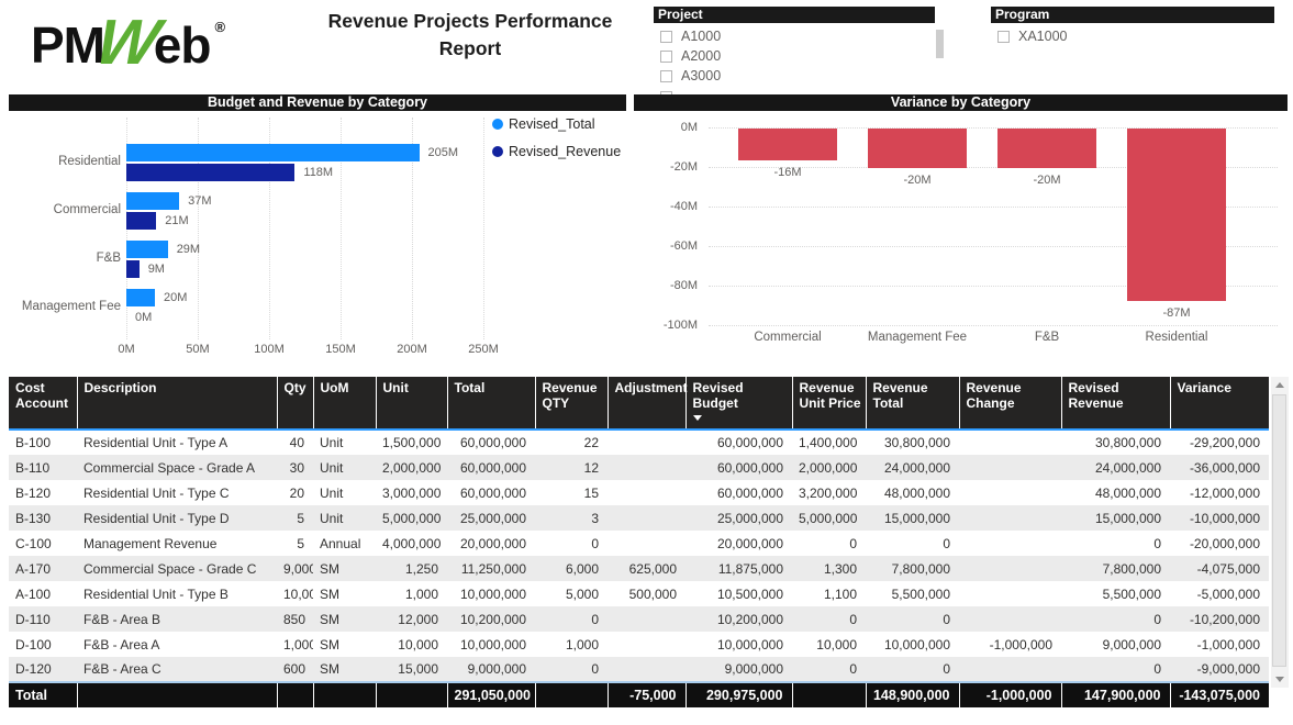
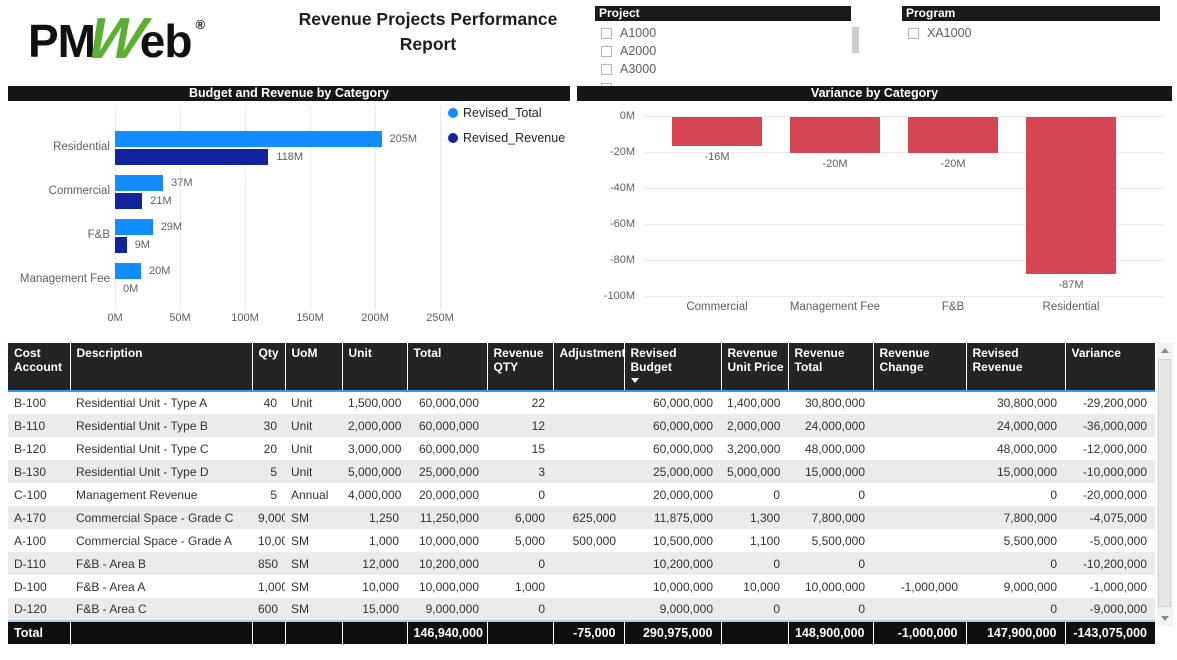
  PM
  eb
  ®
  Revenue Projects Performance Report
  Project
  A1000
  A2000
  A3000
  Program
  XA1000
  Budget and Revenue by Category
  Variance by Category
  0M
  50M
  100M
  150M
  200M
  250M
  Residential
  205M
  118M
  Commercial
  37M
  21M
  F&B
  29M
  9M
  Management Fee
  20M
  0M
  Revised_Total
  Revised_Revenue
  0M
  -20M
  -40M
  -60M
  -80M
  -100M
  -16M
  Commercial
  -20M
  Management Fee
  -20M
  F&B
  -87M
  Residential
  Cost Account	Description	Qty	UoM	Unit	Total	Revenue QTY	Adjustment	Revised Budget	Revenue Unit Price	Revenue Total	Revenue Change	Revised Revenue	Variance
  B-100	Residential Unit - Type A	40	Unit	1,500,000	60,000,000	22		60,000,000	1,400,000	30,800,000		30,800,000	-29,200,000
- B-110	Commercial Space - Grade A	30	Unit	2,000,000	60,000,000	12		60,000,000	2,000,000	24,000,000		24,000,000	-36,000,000
+ B-110	Residential Unit - Type B	30	Unit	2,000,000	60,000,000	12		60,000,000	2,000,000	24,000,000		24,000,000	-36,000,000
  B-120	Residential Unit - Type C	20	Unit	3,000,000	60,000,000	15		60,000,000	3,200,000	48,000,000		48,000,000	-12,000,000
  B-130	Residential Unit - Type D	5	Unit	5,000,000	25,000,000	3		25,000,000	5,000,000	15,000,000		15,000,000	-10,000,000
  C-100	Management Revenue	5	Annual	4,000,000	20,000,000	0		20,000,000	0	0		0	-20,000,000
  A-170	Commercial Space - Grade C	9,000	SM	1,250	11,250,000	6,000	625,000	11,875,000	1,300	7,800,000		7,800,000	-4,075,000
- A-100	Residential Unit - Type B	10,00	SM	1,000	10,000,000	5,000	500,000	10,500,000	1,100	5,500,000		5,500,000	-5,000,000
+ A-100	Commercial Space - Grade A	10,00	SM	1,000	10,000,000	5,000	500,000	10,500,000	1,100	5,500,000		5,500,000	-5,000,000
  D-110	F&B - Area B	850	SM	12,000	10,200,000	0		10,200,000	0	0		0	-10,200,000
  D-100	F&B - Area A	1,000	SM	10,000	10,000,000	1,000		10,000,000	10,000	10,000,000	-1,000,000	9,000,000	-1,000,000
  D-120	F&B - Area C	600	SM	15,000	9,000,000	0		9,000,000	0	0		0	-9,000,000
- Total					291,050,000		-75,000	290,975,000		148,900,000	-1,000,000	147,900,000	-143,075,000
+ Total					146,940,000		-75,000	290,975,000		148,900,000	-1,000,000	147,900,000	-143,075,000
